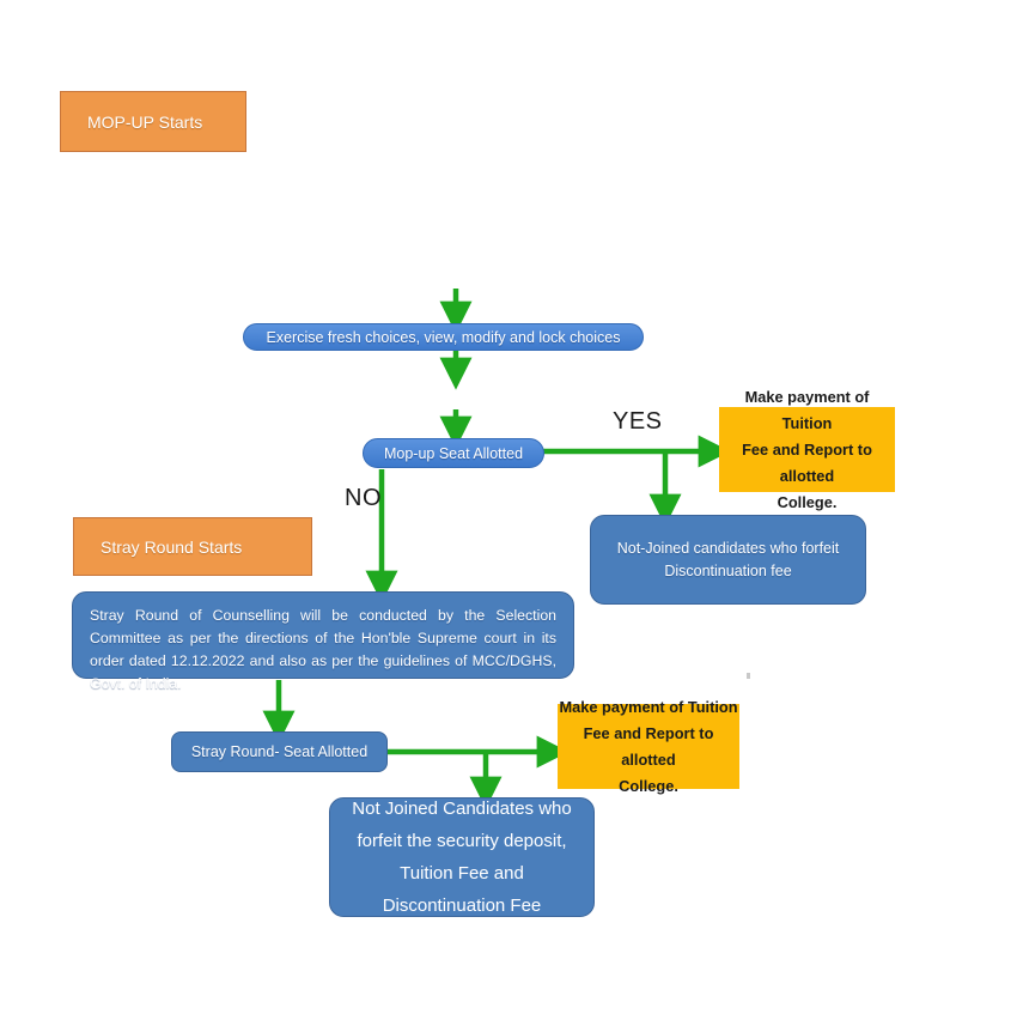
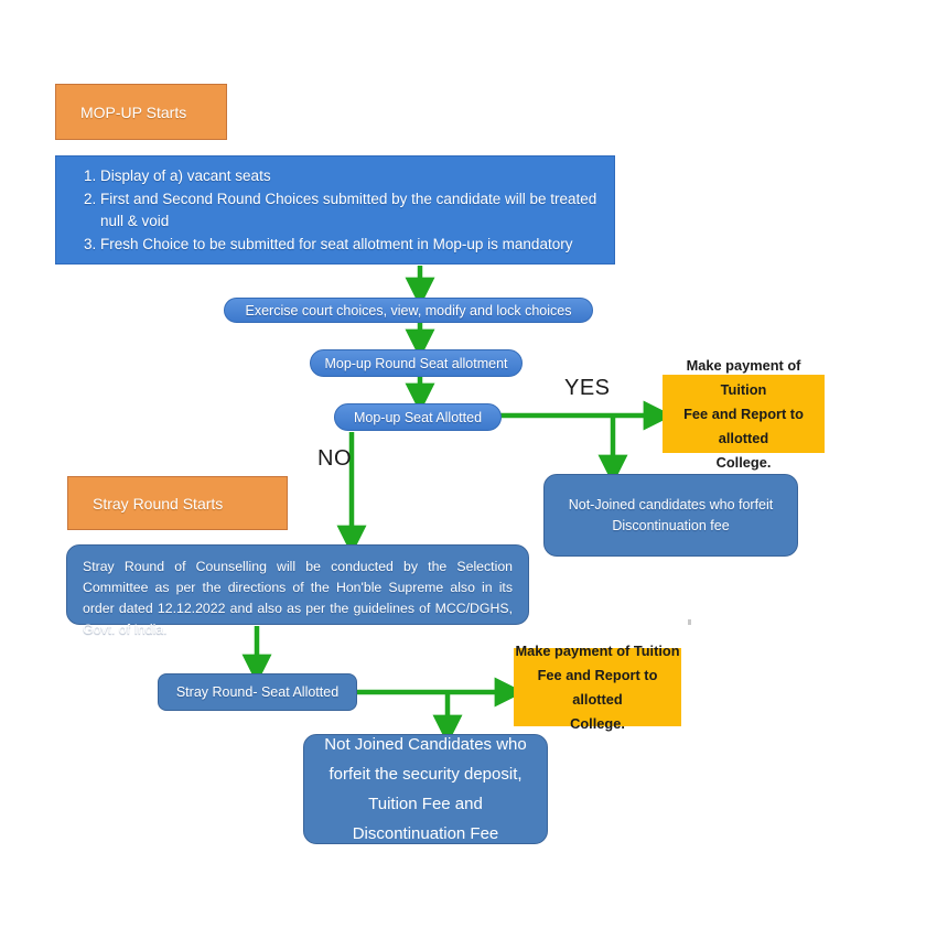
  MOP-UP Starts
+ Display of a) vacant seats
+ First and Second Round Choices submitted by the candidate will be treated null & void
+ Fresh Choice to be submitted for seat allotment in Mop-up is mandatory
- Exercise fresh choices, view, modify and lock choices
+ Exercise court choices, view, modify and lock choices
+ Mop-up Round Seat allotment
  Mop-up Seat Allotted
  YES
  NO
  Make payment of Tuition
  Fee and Report to allotted
  College.
  Not-Joined candidates who forfeit
  Discontinuation fee
  Stray Round Starts
- Stray Round of Counselling will be conducted by the Selection Committee as per the directions of the Hon'ble Supreme court in its order dated 12.12.2022 and also as per the guidelines of MCC/DGHS, Govt. of India.
+ Stray Round of Counselling will be conducted by the Selection Committee as per the directions of the Hon'ble Supreme also in its order dated 12.12.2022 and also as per the guidelines of MCC/DGHS, Govt. of India.
  Stray Round- Seat Allotted
  Make payment of Tuition
  Fee and Report to allotted
  College.
  Not Joined Candidates who
  forfeit the security deposit,
  Tuition Fee and
  Discontinuation Fee
